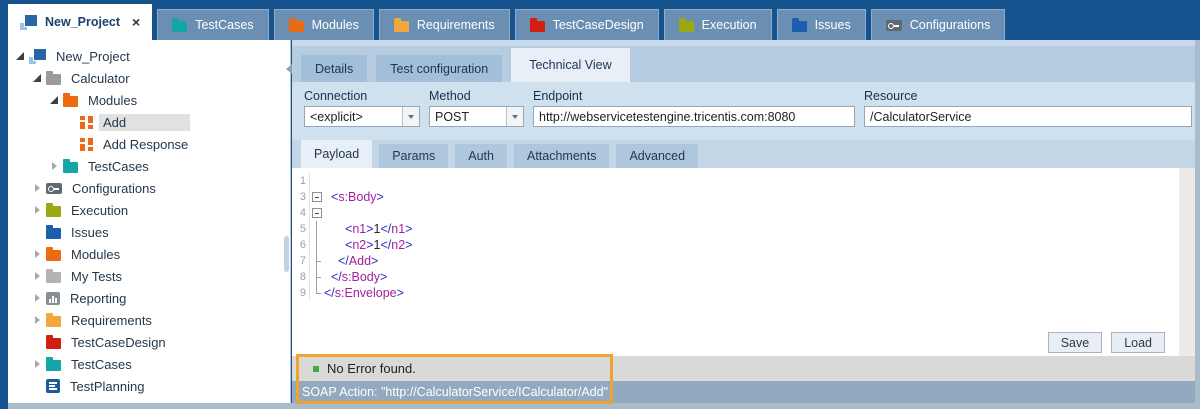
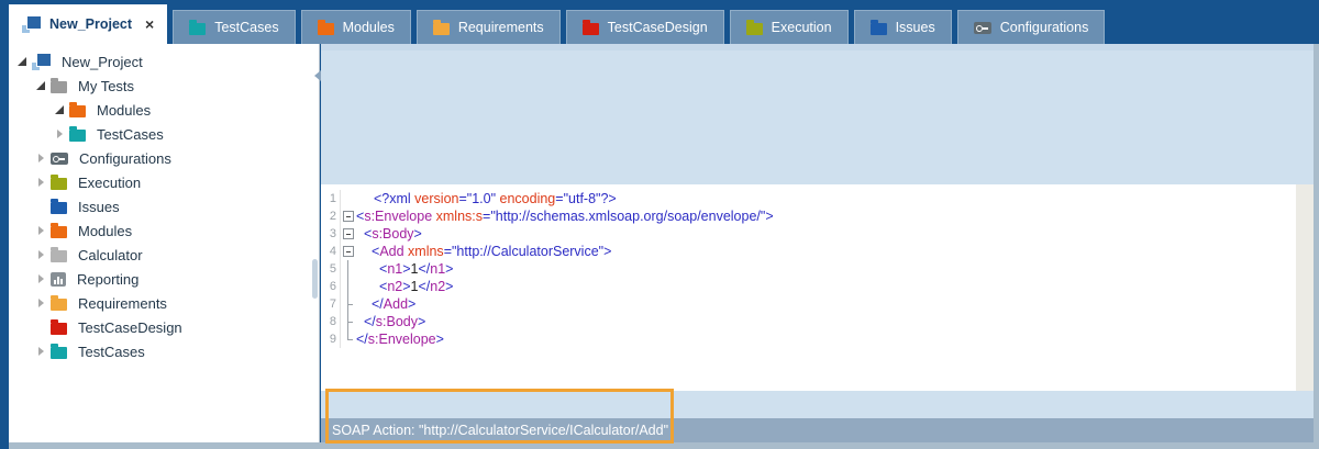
  New_Project
  ×
  TestCases
  Modules
  Requirements
  TestCaseDesign
  Execution
  Issues
  Configurations
  New_Project
- Calculator
+ My Tests
  Modules
- Add
- Add Response
  TestCases
  Configurations
  Execution
  Issues
  Modules
- My Tests
+ Calculator
  Reporting
  Requirements
  TestCaseDesign
  TestCases
- TestPlanning
- Details
- Test configuration
- Technical View
- Connection
- <explicit>
- Method
- POST
- Endpoint
- http://webservicetestengine.tricentis.com:8080
- Resource
- /CalculatorService
- Payload
- Params
- Auth
- Attachments
- Advanced
  1
+ <?xml version="1.0" encoding="utf-8"?>
+ 2
+ <s:Envelope xmlns:s="http://schemas.xmlsoap.org/soap/envelope/">
  3
  <s:Body>
  4
+ <Add xmlns="http://CalculatorService">
  5
  <n1>1</n1>
  6
  <n2>1</n2>
  7
  </Add>
  8
  </s:Body>
  9
  </s:Envelope>
- Save
- Load
- No Error found.
  SOAP Action: "http://CalculatorService/ICalculator/Add"
